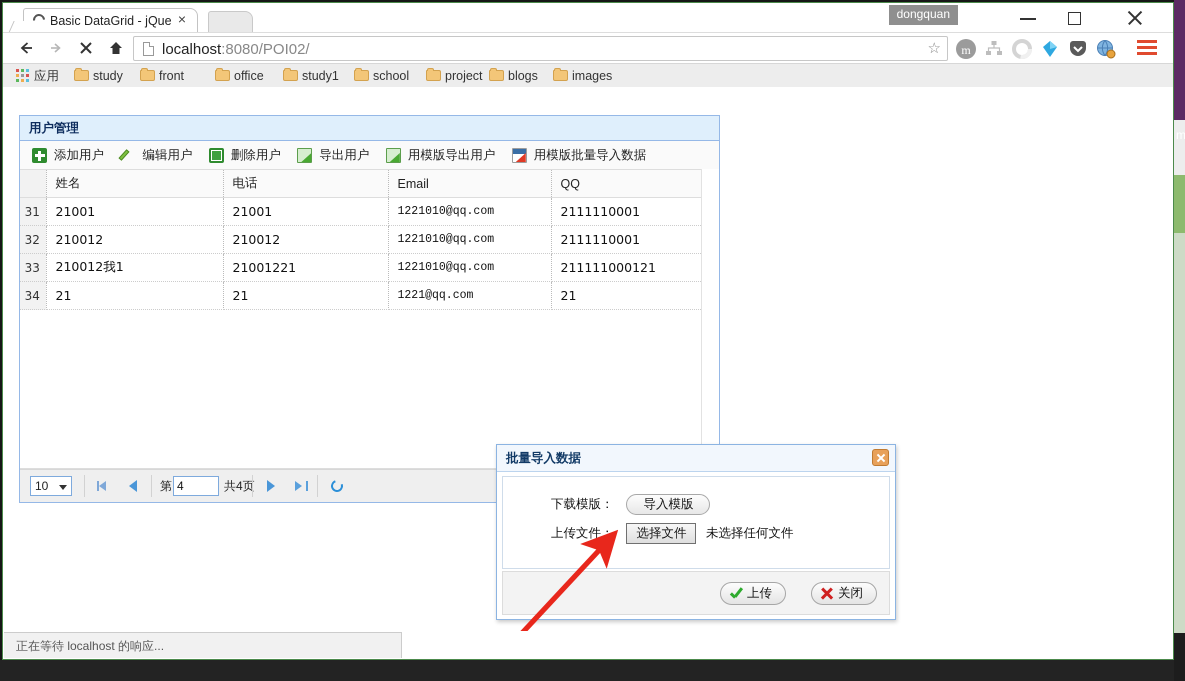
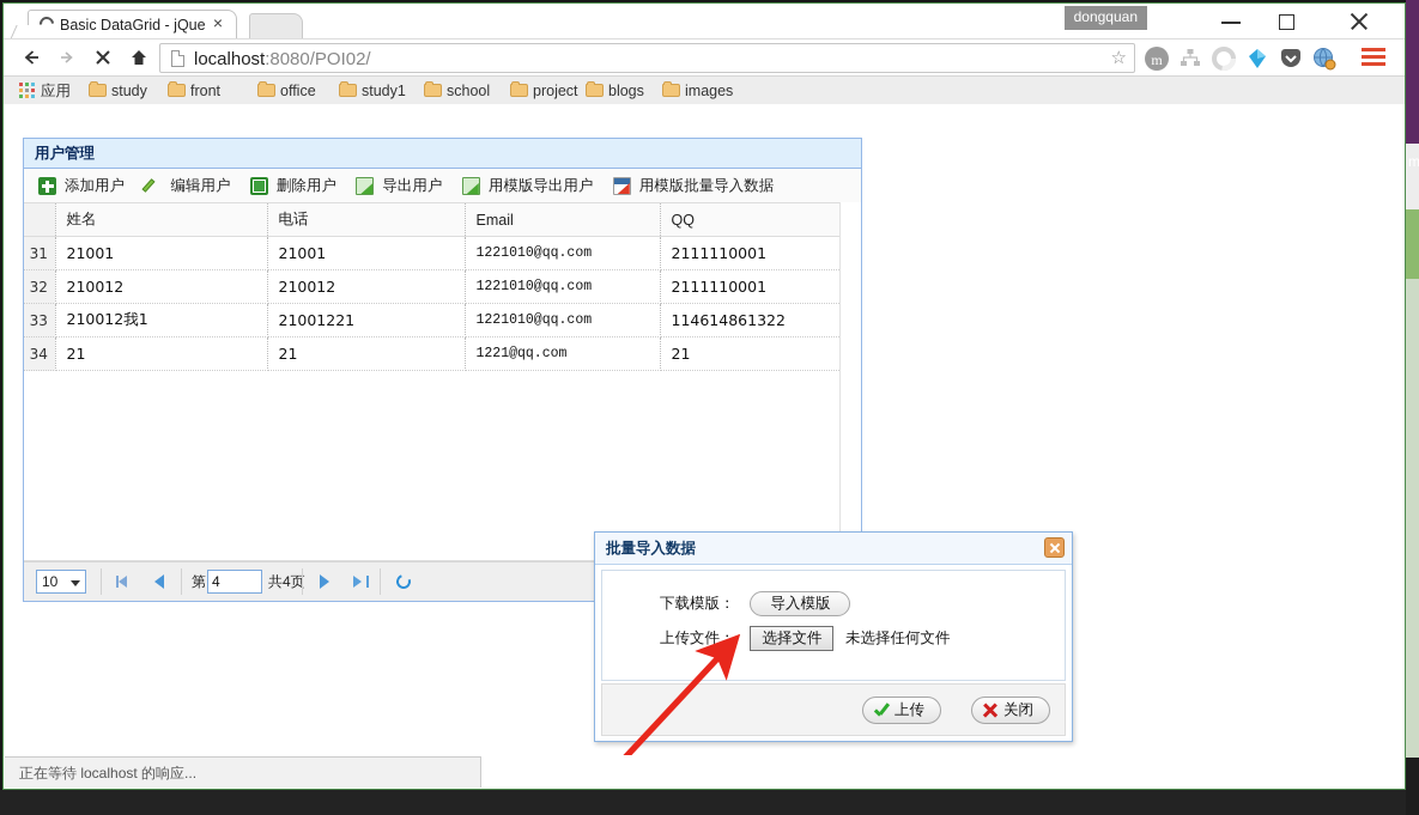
  Basic DataGrid - jQue
  ×
  dongquan
  localhost:8080/POI02/
  ☆
  m
  应用
  study
  front
  office
  study1
  school
  project
  blogs
  images
  用户管理
  添加用户 编辑用户 删除用户 导出用户 用模版导出用户 用模版批量导入数据
  	姓名	电话	Email	QQ
  31	21001	21001	1221010@qq.com	2111110001
  32	210012	210012	1221010@qq.com	2111110001
- 33	210012我1	21001221	1221010@qq.com	211111000121
+ 33	210012我1	21001221	1221010@qq.com	114614861322
  34	21	21	1221@qq.com	21
  10
  第
  4
  共4页
  批量导入数据
  下载模版： 导入模版
  上传文件： 选择文件 未选择任何文件
  上传
  关闭
  正在等待 localhost 的响应...
